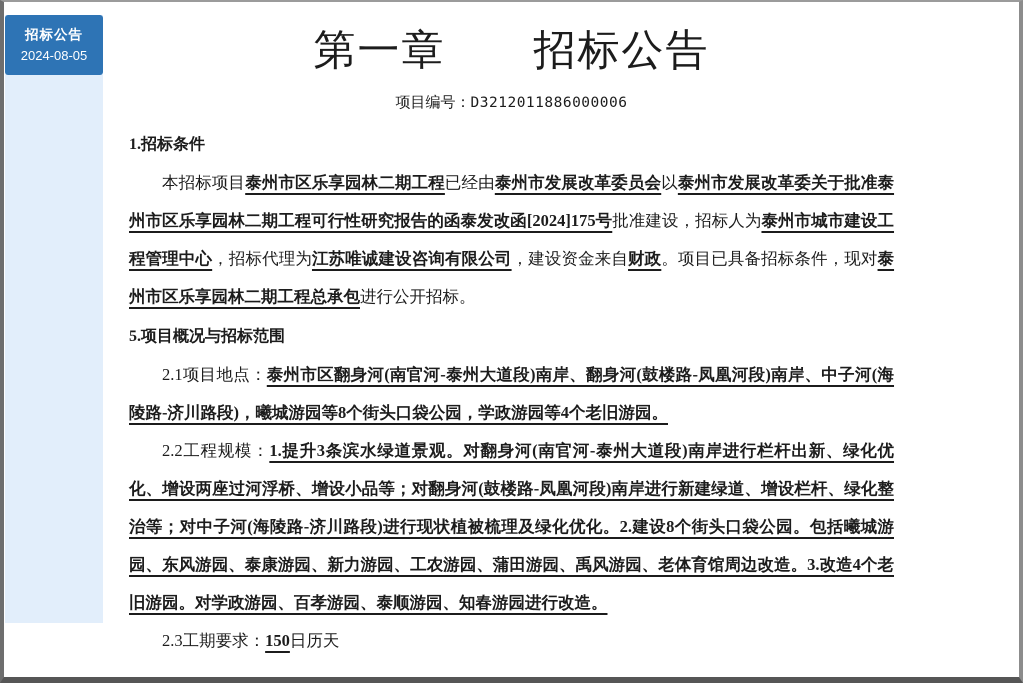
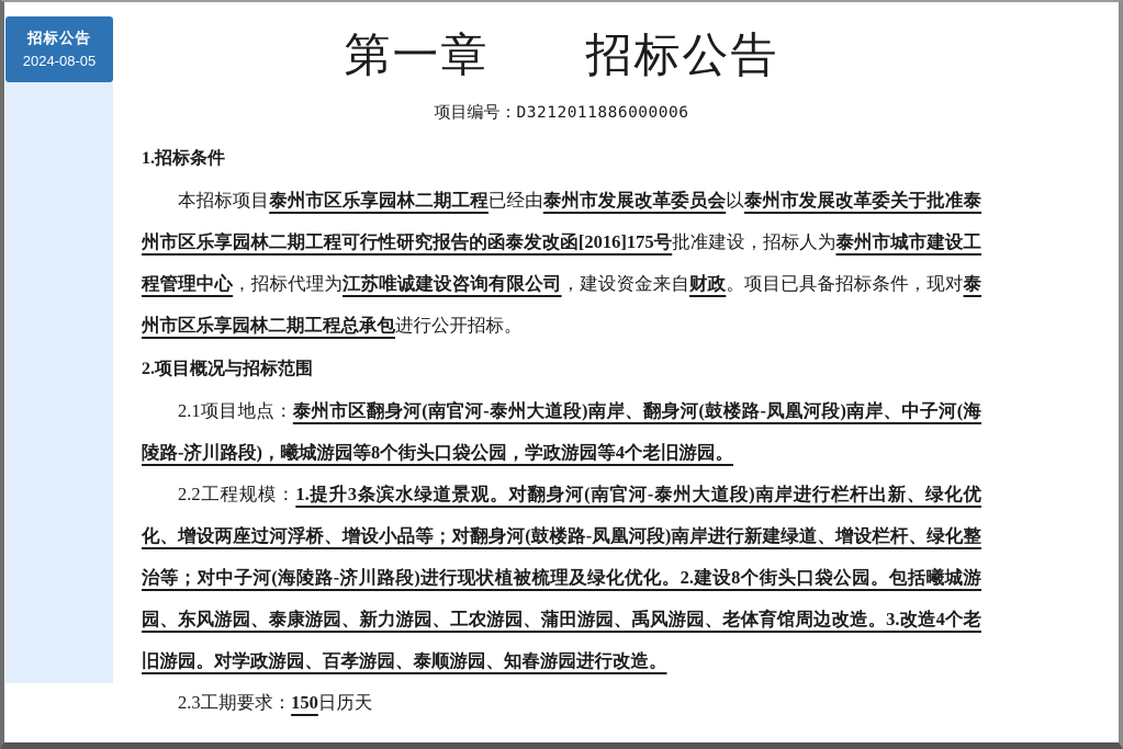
  招标公告
  2024-08-05
  第一章 招标公告
  项目编号：D3212011886000006
  1.招标条件
- 本招标项目泰州市区乐享园林二期工程已经由泰州市发展改革委员会以泰州市发展改革委关于批准泰州市区乐享园林二期工程可行性研究报告的函泰发改函[2024]175号批准建设，招标人为泰州市城市建设工程管理中心，招标代理为江苏唯诚建设咨询有限公司，建设资金来自财政。项目已具备招标条件，现对泰州市区乐享园林二期工程总承包进行公开招标。
+ 本招标项目泰州市区乐享园林二期工程已经由泰州市发展改革委员会以泰州市发展改革委关于批准泰州市区乐享园林二期工程可行性研究报告的函泰发改函[2016]175号批准建设，招标人为泰州市城市建设工程管理中心，招标代理为江苏唯诚建设咨询有限公司，建设资金来自财政。项目已具备招标条件，现对泰州市区乐享园林二期工程总承包进行公开招标。
- 5.项目概况与招标范围
+ 2.项目概况与招标范围
  2.1项目地点：泰州市区翻身河(南官河-泰州大道段)南岸、翻身河(鼓楼路-凤凰河段)南岸、中子河(海陵路-济川路段)，曦城游园等8个街头口袋公园，学政游园等4个老旧游园。
  2.2工程规模：1.提升3条滨水绿道景观。对翻身河(南官河-泰州大道段)南岸进行栏杆出新、绿化优化、增设两座过河浮桥、增设小品等；对翻身河(鼓楼路-凤凰河段)南岸进行新建绿道、增设栏杆、绿化整治等；对中子河(海陵路-济川路段)进行现状植被梳理及绿化优化。2.建设8个街头口袋公园。包括曦城游园、东风游园、泰康游园、新力游园、工农游园、蒲田游园、禹风游园、老体育馆周边改造。3.改造4个老旧游园。对学政游园、百孝游园、泰顺游园、知春游园进行改造。
  2.3工期要求：150日历天
